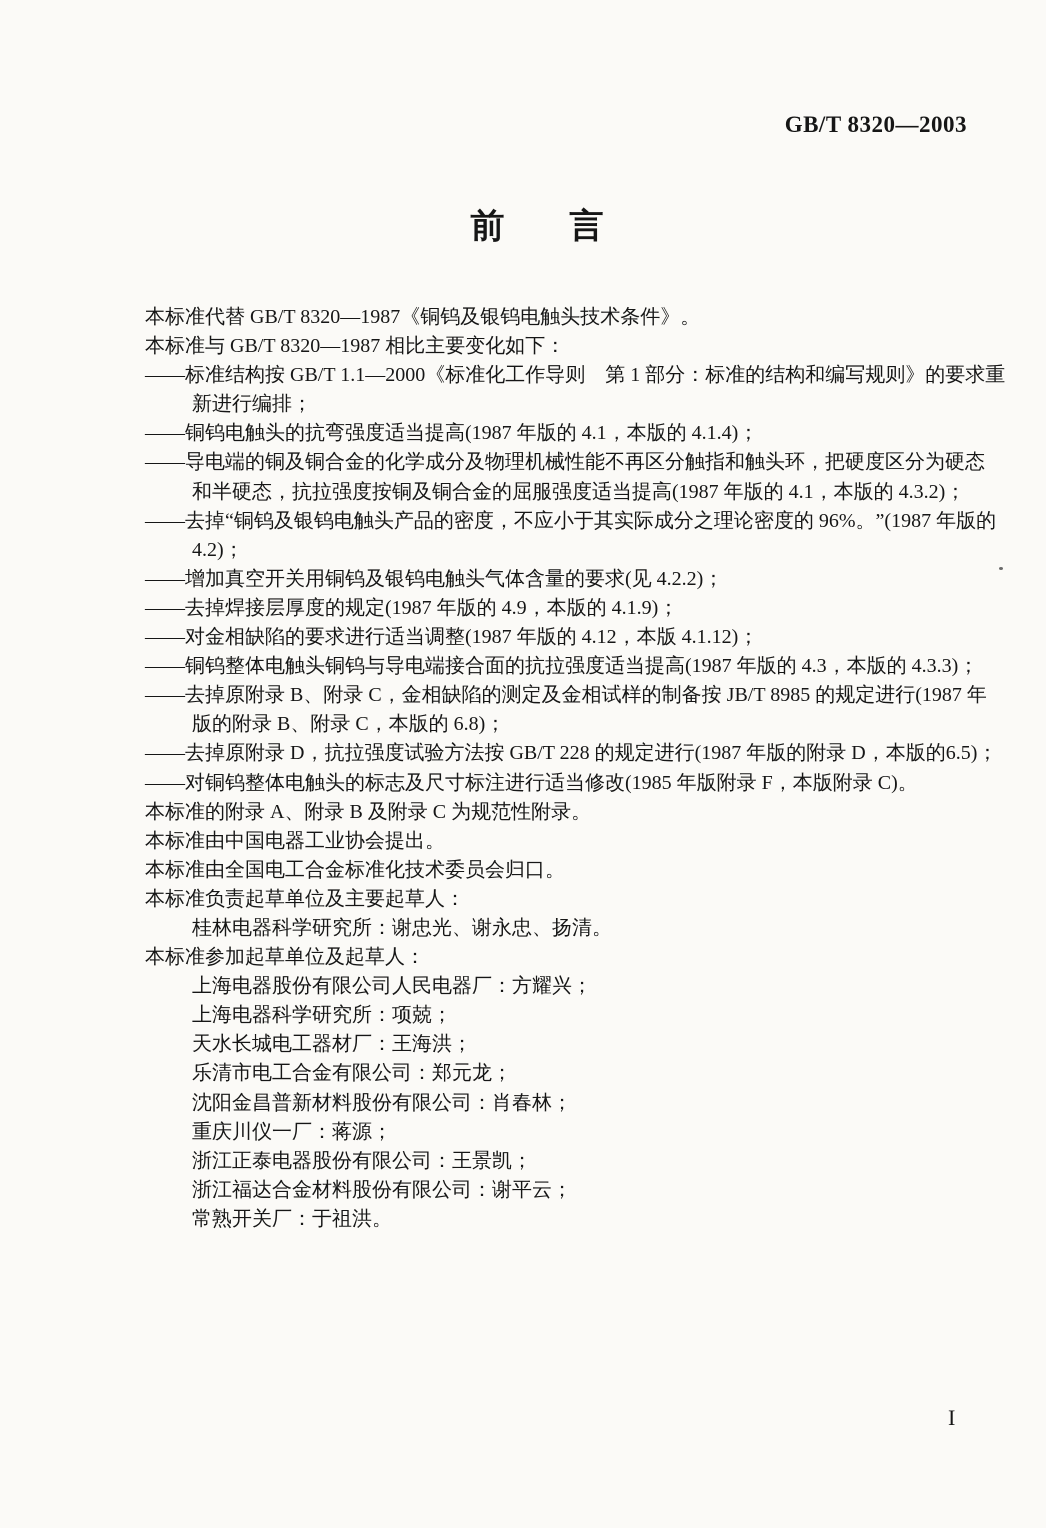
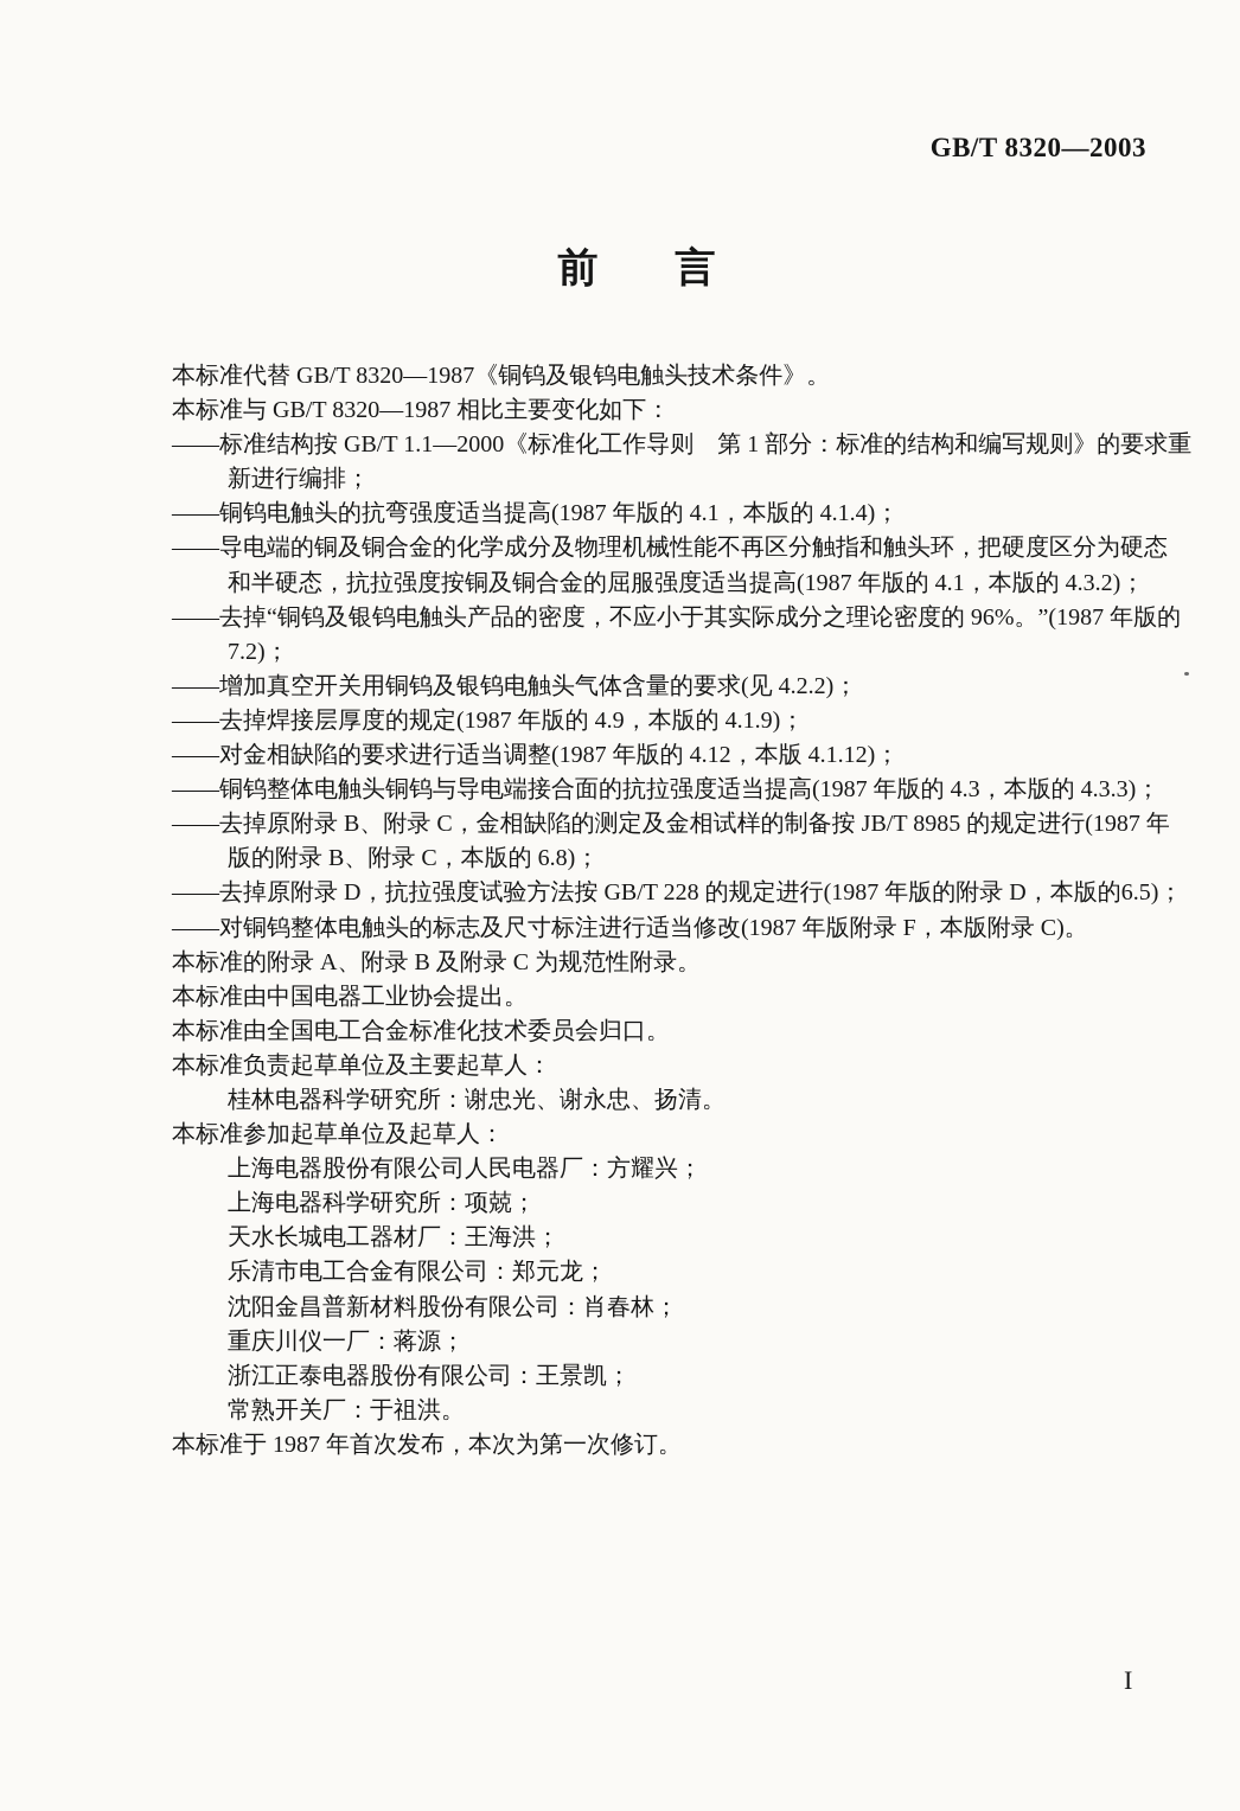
  GB/T 8320—2003
  前 言
  本标准代替 GB/T 8320—1987《铜钨及银钨电触头技术条件》。
  本标准与 GB/T 8320—1987 相比主要变化如下：
  ——标准结构按 GB/T 1.1—2000《标准化工作导则 第 1 部分：标准的结构和编写规则》的要求重
  新进行编排；
  ——铜钨电触头的抗弯强度适当提高(1987 年版的 4.1，本版的 4.1.4)；
  ——导电端的铜及铜合金的化学成分及物理机械性能不再区分触指和触头环，把硬度区分为硬态
  和半硬态，抗拉强度按铜及铜合金的屈服强度适当提高(1987 年版的 4.1，本版的 4.3.2)；
  ——去掉“铜钨及银钨电触头产品的密度，不应小于其实际成分之理论密度的 96%。”(1987 年版的
- 4.2)；
+ 7.2)；
  ——增加真空开关用铜钨及银钨电触头气体含量的要求(见 4.2.2)；
  ——去掉焊接层厚度的规定(1987 年版的 4.9，本版的 4.1.9)；
  ——对金相缺陷的要求进行适当调整(1987 年版的 4.12，本版 4.1.12)；
  ——铜钨整体电触头铜钨与导电端接合面的抗拉强度适当提高(1987 年版的 4.3，本版的 4.3.3)；
  ——去掉原附录 B、附录 C，金相缺陷的测定及金相试样的制备按 JB/T 8985 的规定进行(1987 年
  版的附录 B、附录 C，本版的 6.8)；
  ——去掉原附录 D，抗拉强度试验方法按 GB/T 228 的规定进行(1987 年版的附录 D，本版的6.5)；
- ——对铜钨整体电触头的标志及尺寸标注进行适当修改(1985 年版附录 F，本版附录 C)。
+ ——对铜钨整体电触头的标志及尺寸标注进行适当修改(1987 年版附录 F，本版附录 C)。
  本标准的附录 A、附录 B 及附录 C 为规范性附录。
  本标准由中国电器工业协会提出。
  本标准由全国电工合金标准化技术委员会归口。
  本标准负责起草单位及主要起草人：
  桂林电器科学研究所：谢忠光、谢永忠、扬清。
  本标准参加起草单位及起草人：
  上海电器股份有限公司人民电器厂：方耀兴；
  上海电器科学研究所：项兢；
  天水长城电工器材厂：王海洪；
  乐清市电工合金有限公司：郑元龙；
  沈阳金昌普新材料股份有限公司：肖春林；
  重庆川仪一厂：蒋源；
  浙江正泰电器股份有限公司：王景凯；
- 浙江福达合金材料股份有限公司：谢平云；
  常熟开关厂：于祖洪。
+ 本标准于 1987 年首次发布，本次为第一次修订。
  I
